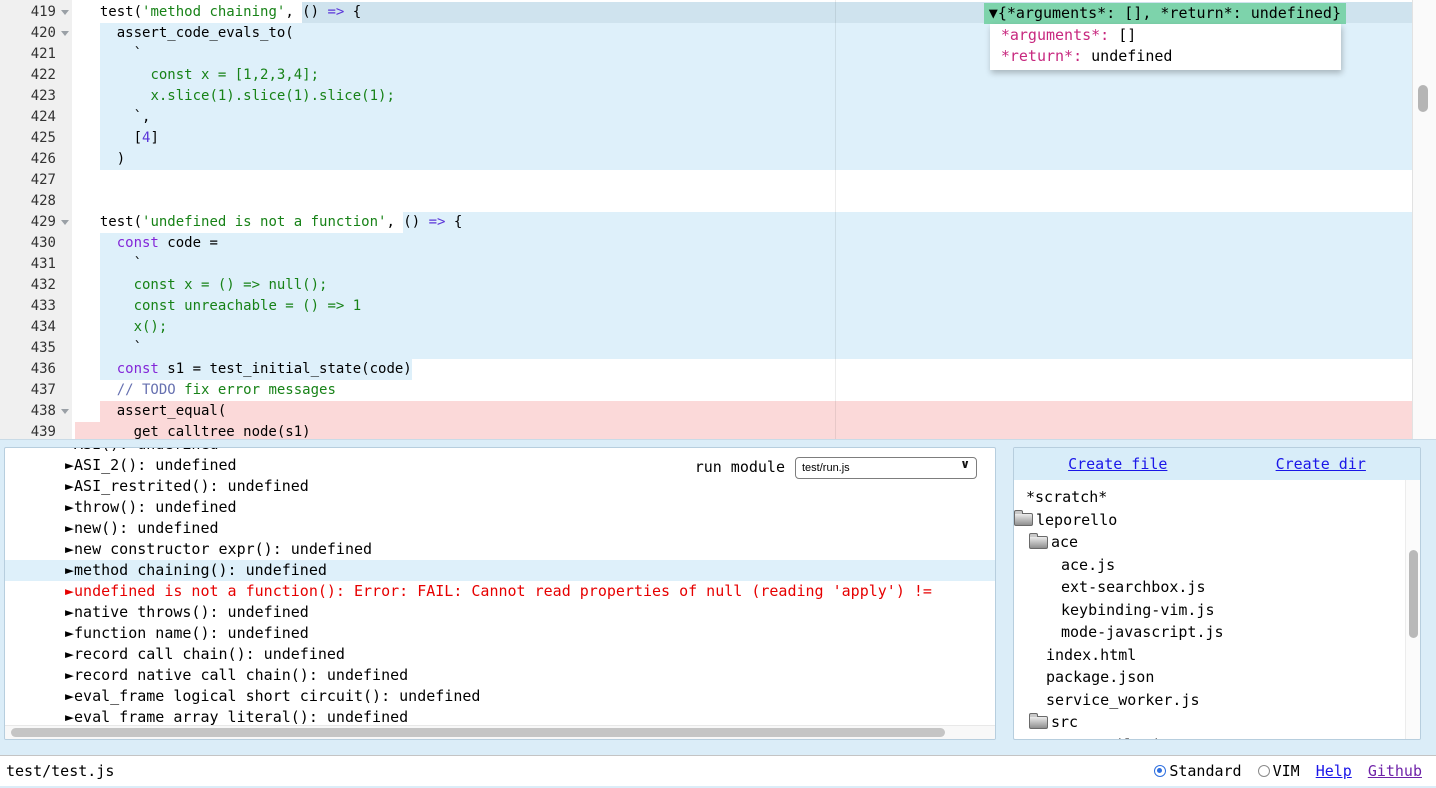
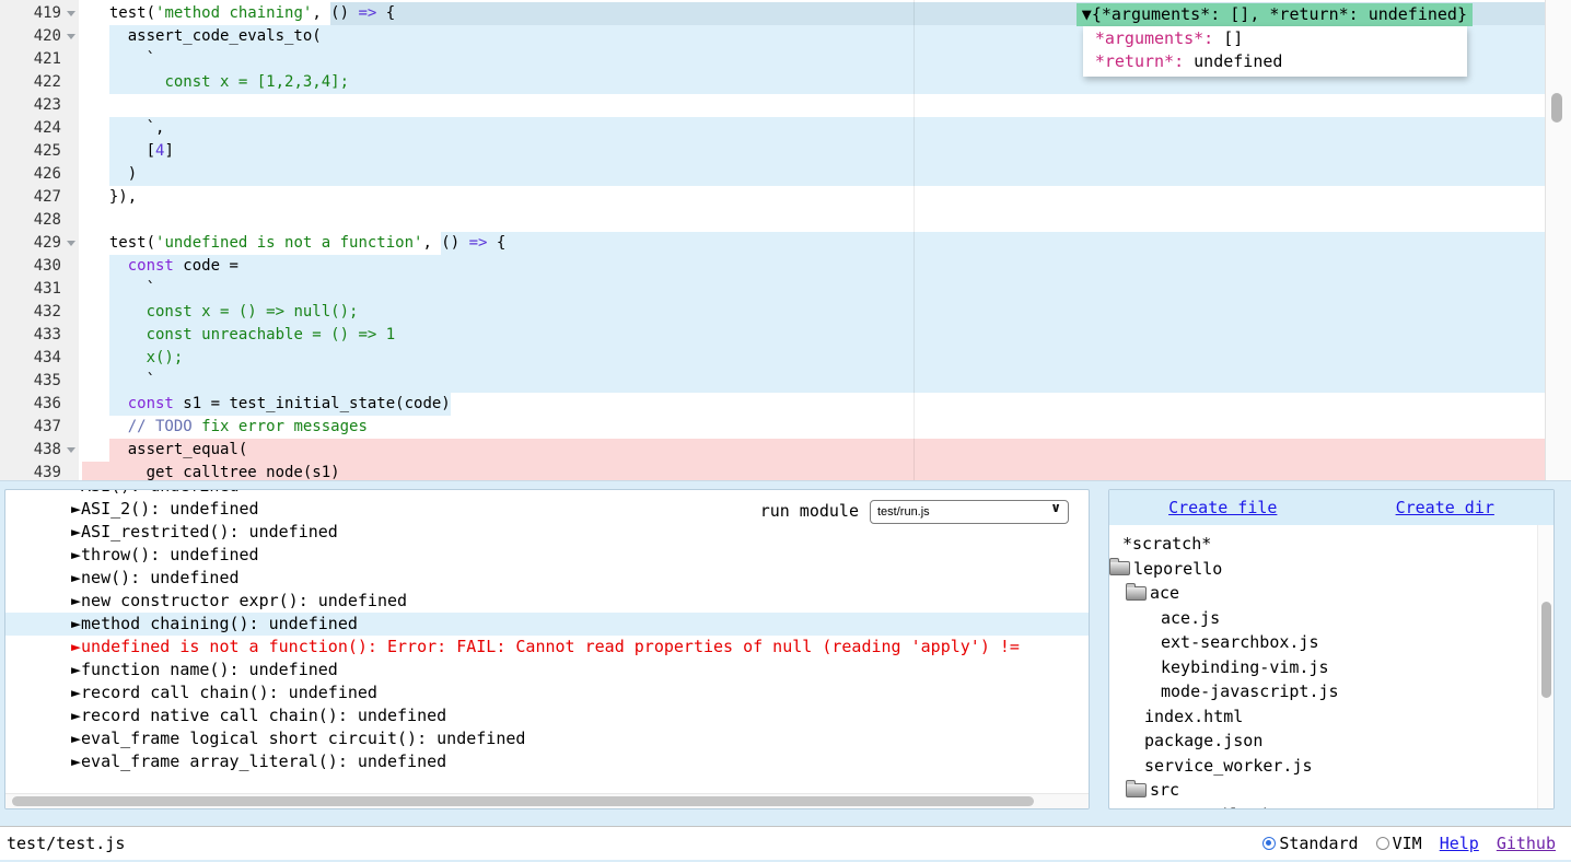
  419
  420
  421
  422
  423
  424
  425
  426
  427
  428
  429
  430
  431
  432
  433
  434
  435
  436
  437
  438
  439
  test('method chaining', () => {
  assert_code_evals_to(
  `
  const x = [1,2,3,4];
- x.slice(1).slice(1).slice(1);
  `,
  [4]
  )
+ }),
  test('undefined is not a function', () => {
  const code =
  `
  const x = () => null();
  const unreachable = () => 1
  x();
  `
  const s1 = test_initial_state(code)
  // TODO fix error messages
  assert_equal(
  get_calltree_node(s1)
  ▼{*arguments*: [], *return*: undefined}
  *arguments*: []
  *return*: undefined
  ►ASI_2(): undefined
  ►ASI_restrited(): undefined
  ►throw(): undefined
  ►new(): undefined
  ►new constructor expr(): undefined
  ►method chaining(): undefined
  ►undefined is not a function(): Error: FAIL: Cannot read properties of null (reading 'apply') !=
- ►native throws(): undefined
  ►function name(): undefined
  ►record call chain(): undefined
  ►record native call chain(): undefined
  ►eval_frame logical short circuit(): undefined
  ►eval_frame array_literal(): undefined
  run module
  test/run.js
  ∨
  Create file
  Create dir
  *scratch*
  leporello
  ace
  ace.js
  ext-searchbox.js
  keybinding-vim.js
  mode-javascript.js
  index.html
  package.json
  service_worker.js
  src
  test/test.js
  Standard
  VIM
  Help
  Github
